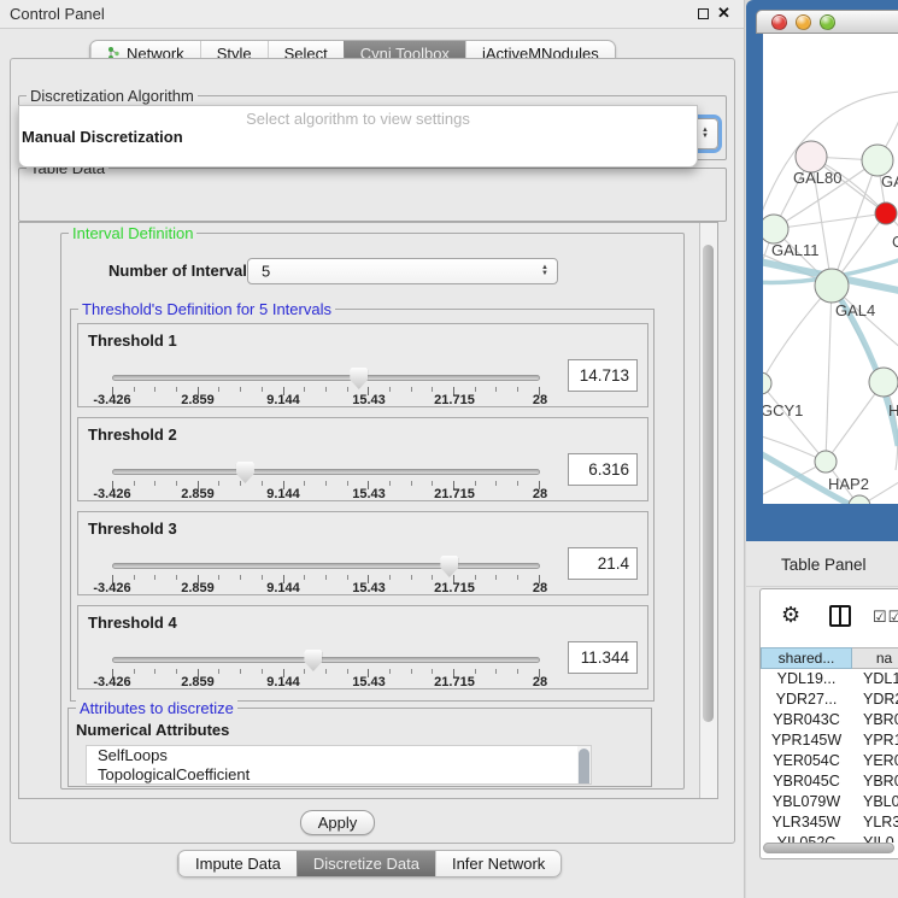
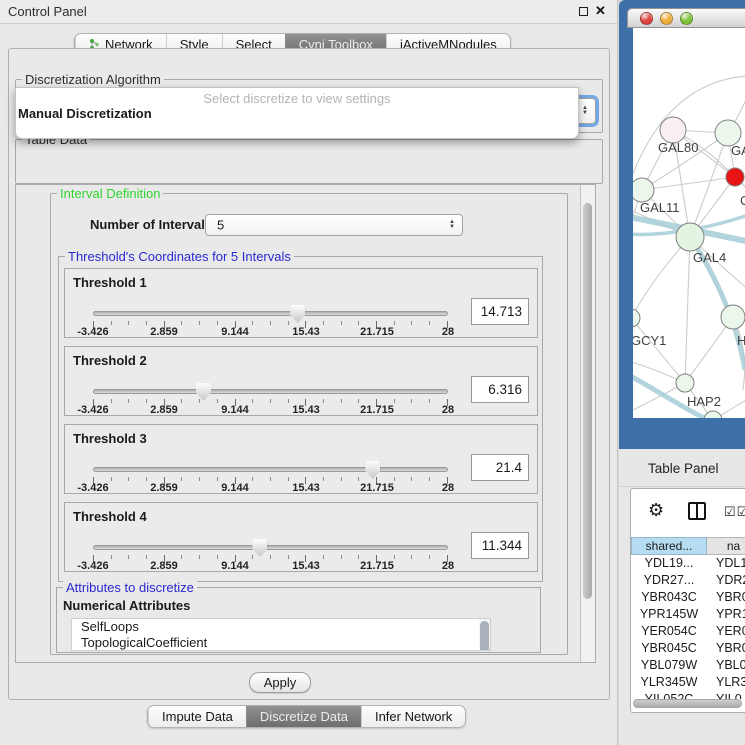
  Control Panel
  ✕
  Network
  Style
  Select
  Cyni Toolbox
  jActiveMNodules
  Discretization Algorithm
- Select algorithm to view settings
+ Select discretize to view settings
  Manual Discretization
  Table Data
  Interval Definition
  Number of Interval
  5
- Threshold's Definition for 5 Intervals
+ Threshold's Coordinates for 5 Intervals
  Threshold 1
  -3.426
  2.859
  9.144
  15.43
  21.715
  28
  14.713
  Threshold 2
  -3.426
  2.859
  9.144
  15.43
  21.715
  28
  6.316
  Threshold 3
  -3.426
  2.859
  9.144
  15.43
  21.715
  28
  21.4
  Threshold 4
  -3.426
  2.859
  9.144
  15.43
  21.715
  28
  11.344
  Attributes to discretize
  Numerical Attributes
  SelfLoops
  TopologicalCoefficient
  Apply
  Impute Data
  Discretize Data
  Infer Network
  GAL80
  GAL11
  GAL4
  GCY1
  H
  HAP2
  Table Panel
  ⚙
  ☑☑
  shared...
  na
  YDL19...
  YDL1
  YDR27...
  YDR
  YBR043C
  YBR
  YPR145W
  YPR
  YER054C
  YER
  YBR045C
  YBR
  YBL079W
  YBL0
  YLR345W
  YLR3
